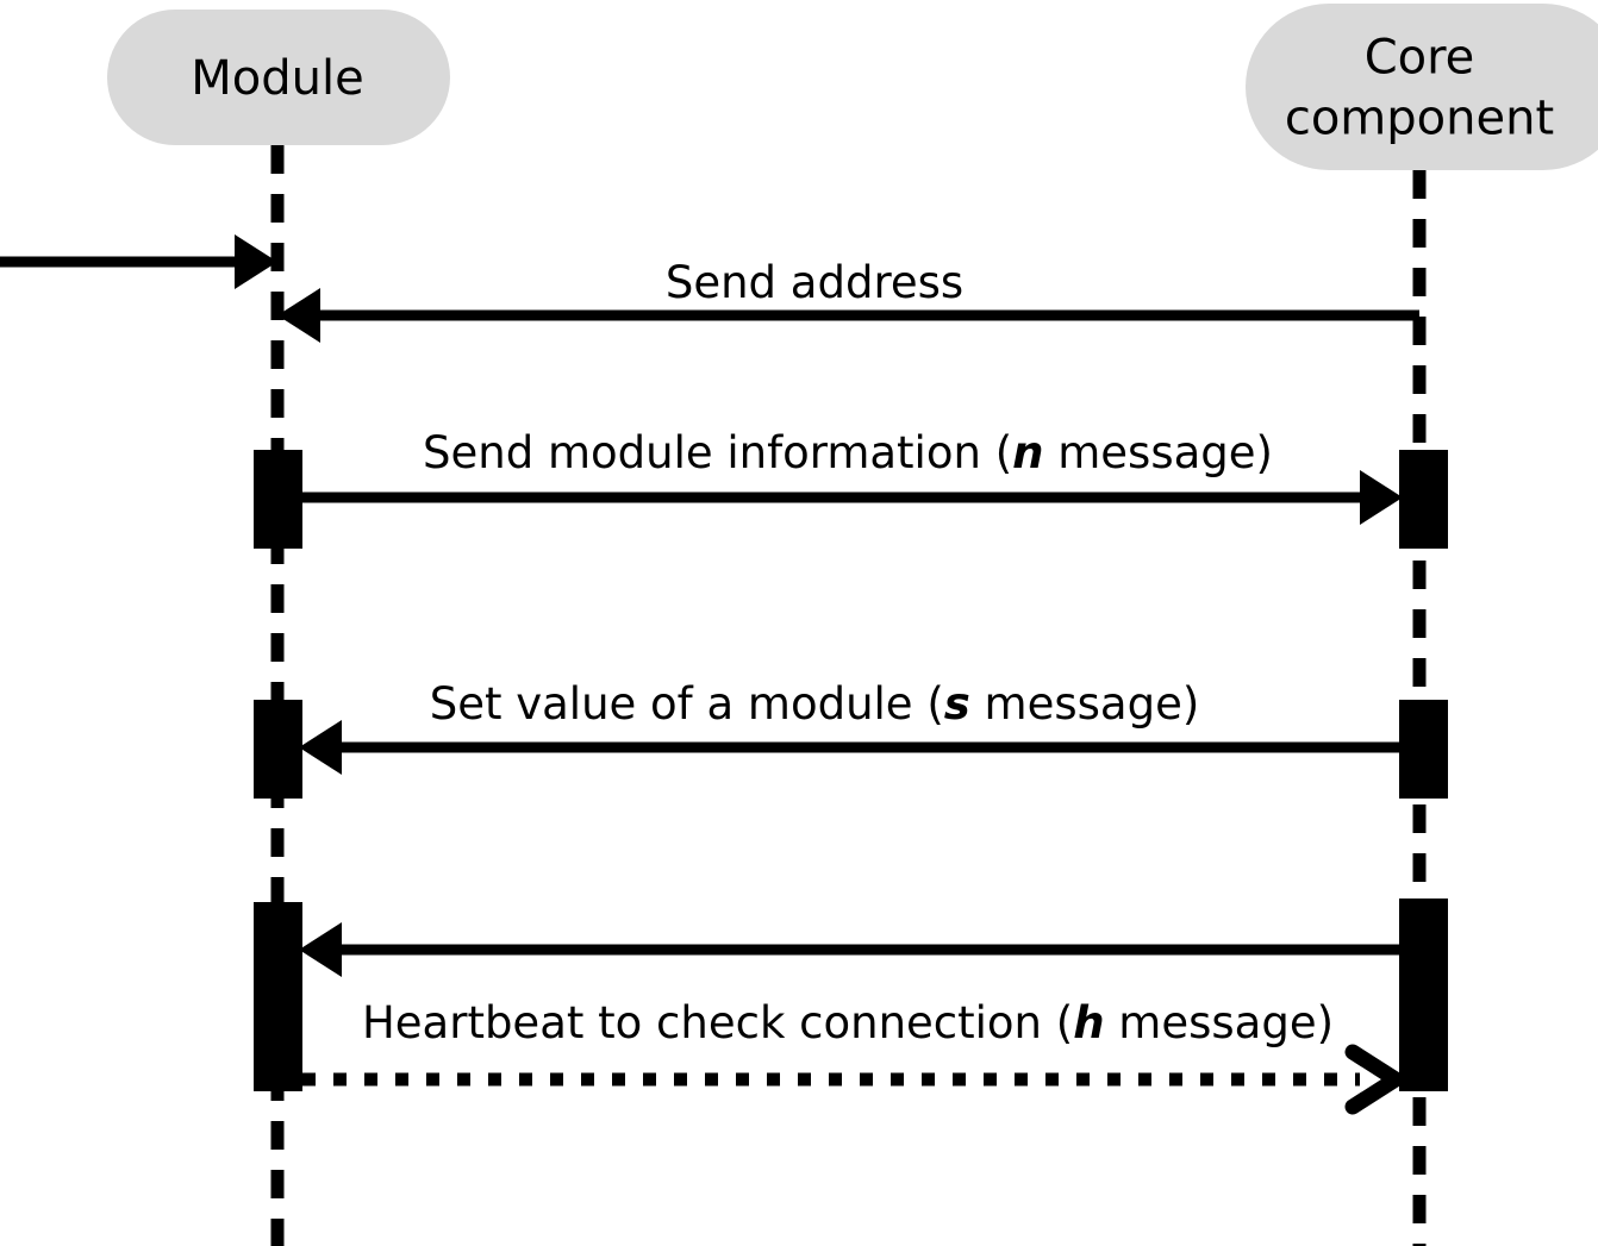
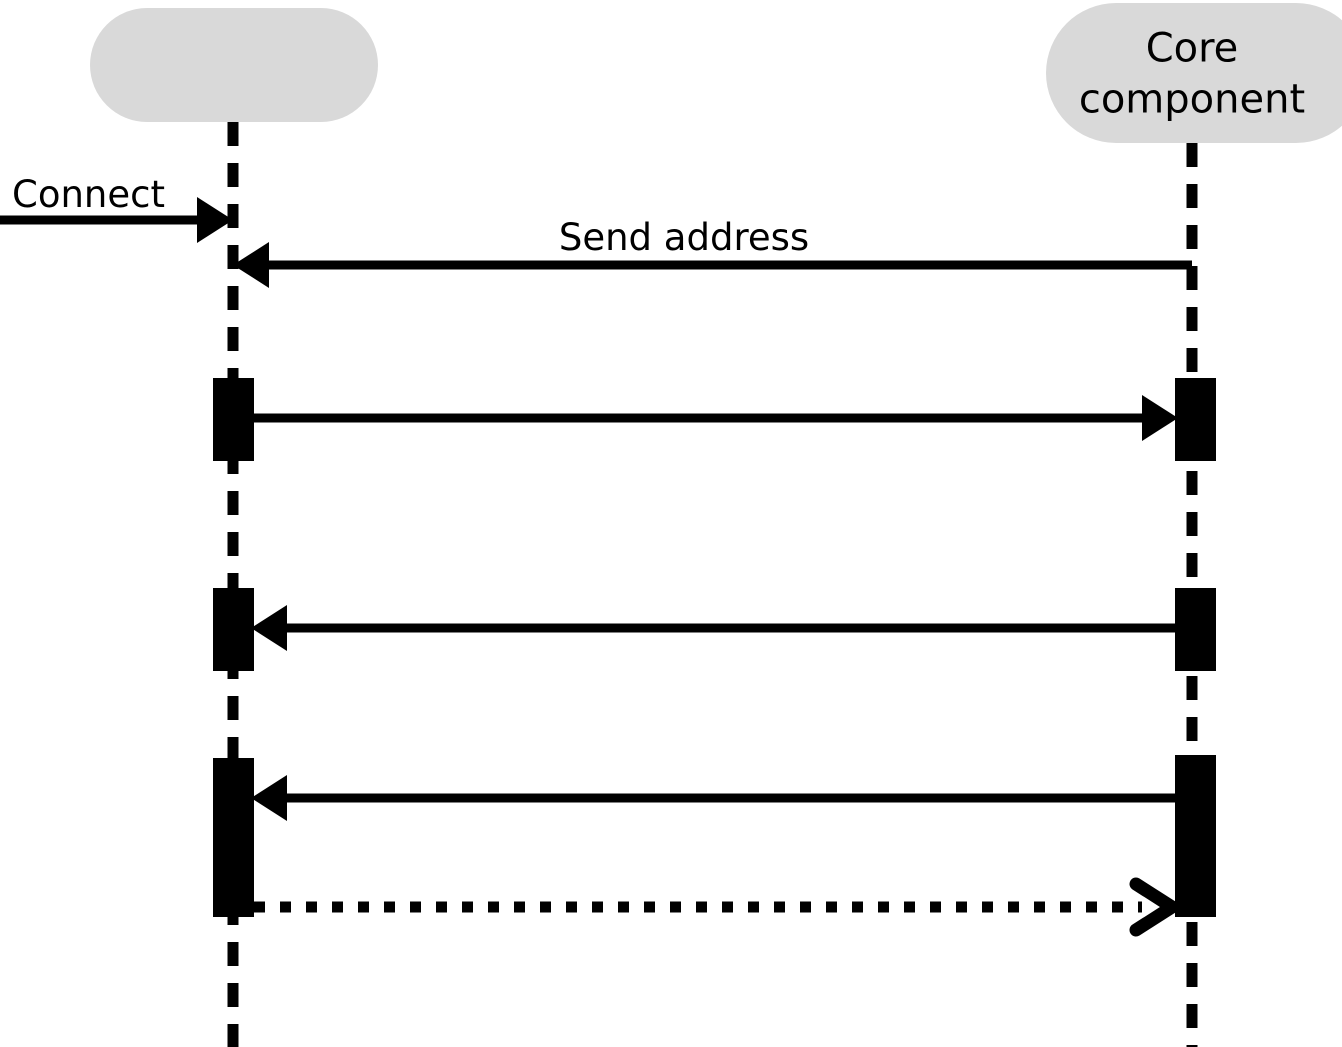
- Module
  Core component
+ Connect
  Send address
- Send module information (n message)
- Set value of a module (s message)
- Heartbeat to check connection (h message)
